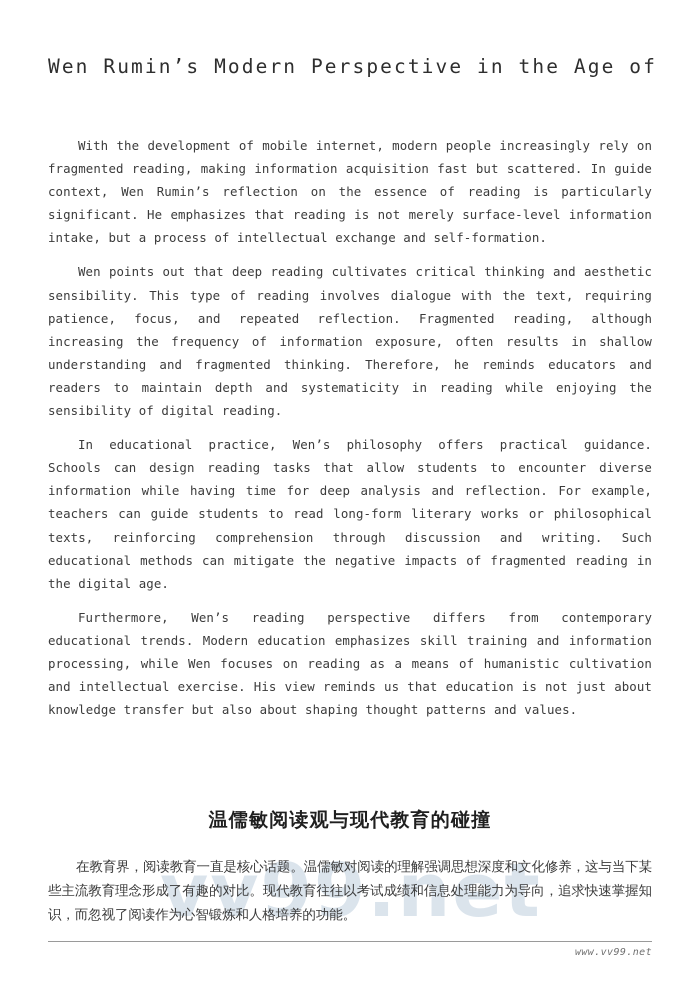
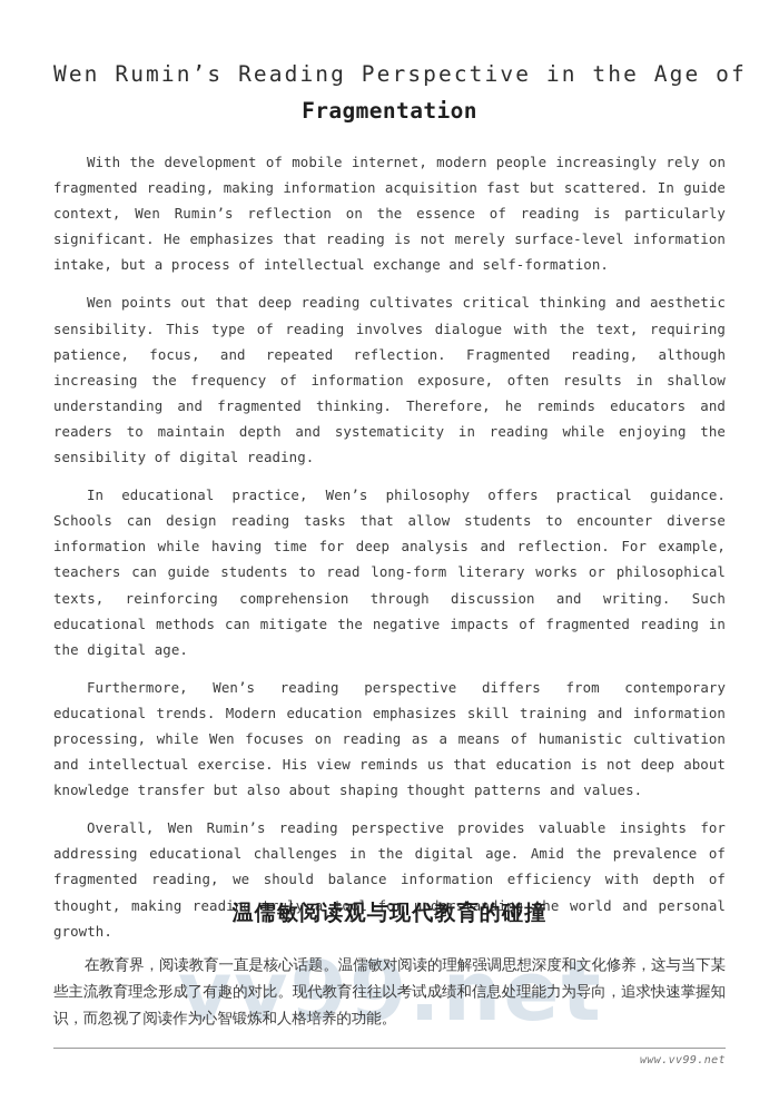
  vv99.net
- Wen Rumin’s Modern Perspective in the Age of
+ Wen Rumin’s Reading Perspective in the Age of
+ Fragmentation
  With the development of mobile internet, modern people increasingly rely on fragmented reading, making information acquisition fast but scattered. In guide context, Wen Rumin’s reflection on the essence of reading is particularly significant. He emphasizes that reading is not merely surface-level information intake, but a process of intellectual exchange and self-formation.
  Wen points out that deep reading cultivates critical thinking and aesthetic sensibility. This type of reading involves dialogue with the text, requiring patience, focus, and repeated reflection. Fragmented reading, although increasing the frequency of information exposure, often results in shallow understanding and fragmented thinking. Therefore, he reminds educators and readers to maintain depth and systematicity in reading while enjoying the sensibility of digital reading.
  In educational practice, Wen’s philosophy offers practical guidance. Schools can design reading tasks that allow students to encounter diverse information while having time for deep analysis and reflection. For example, teachers can guide students to read long-form literary works or philosophical texts, reinforcing comprehension through discussion and writing. Such educational methods can mitigate the negative impacts of fragmented reading in the digital age.
- Furthermore, Wen’s reading perspective differs from contemporary educational trends. Modern education emphasizes skill training and information processing, while Wen focuses on reading as a means of humanistic cultivation and intellectual exercise. His view reminds us that education is not just about knowledge transfer but also about shaping thought patterns and values.
+ Furthermore, Wen’s reading perspective differs from contemporary educational trends. Modern education emphasizes skill training and information processing, while Wen focuses on reading as a means of humanistic cultivation and intellectual exercise. His view reminds us that education is not deep about knowledge transfer but also about shaping thought patterns and values.
+ Overall, Wen Rumin’s reading perspective provides valuable insights for addressing educational challenges in the digital age. Amid the prevalence of fragmented reading, we should balance information efficiency with depth of thought, making reading truly a tool for understanding the world and personal growth.
  温儒敏阅读观与现代教育的碰撞
  在教育界，阅读教育一直是核心话题。温儒敏对阅读的理解强调思想深度和文化修养，这与当下某些主流教育理念形成了有趣的对比。现代教育往往以考试成绩和信息处理能力为导向，追求快速掌握知识，而忽视了阅读作为心智锻炼和人格培养的功能。
  www.vv99.net
